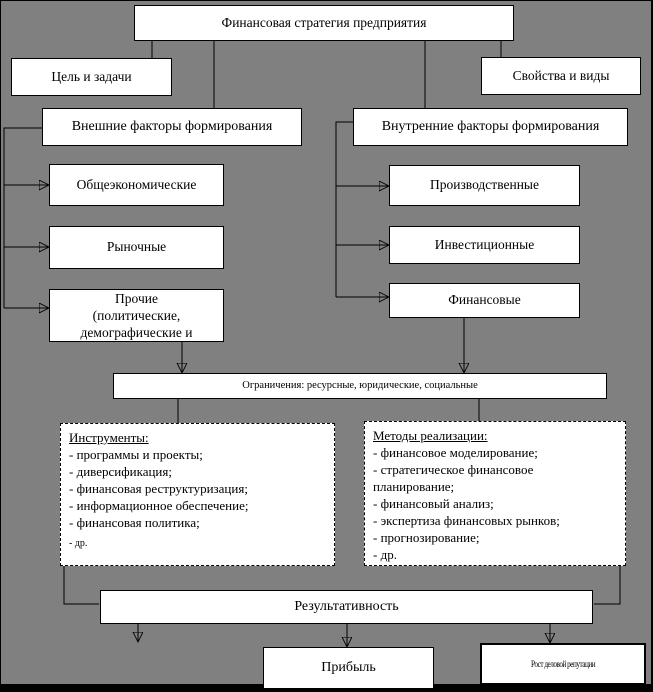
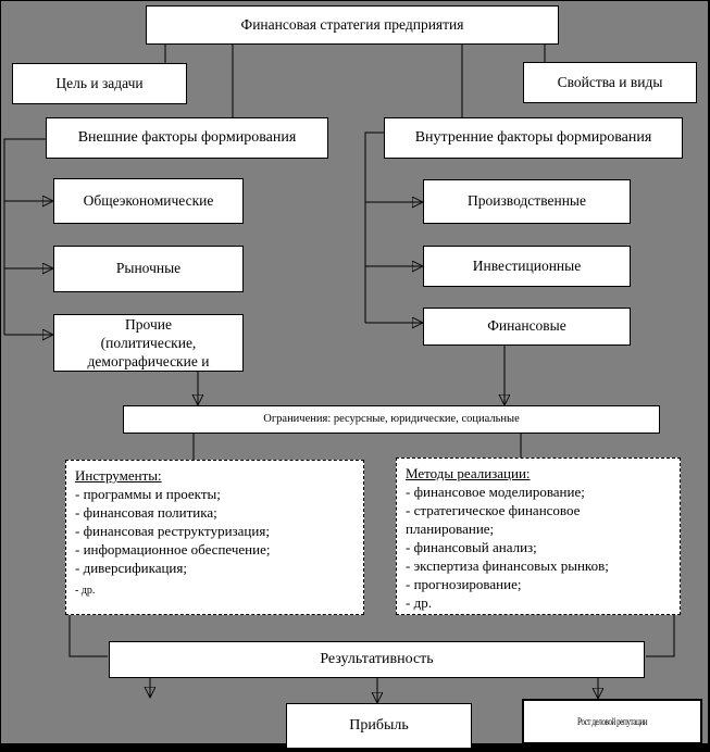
  Финансовая стратегия предприятия
  Цель и задачи
  Свойства и виды
  Внешние факторы формирования
  Внутренние факторы формирования
  Общеэкономические
  Рыночные
  Прочие
  (политические,
  демографические и
  Производственные
  Инвестиционные
  Финансовые
  Ограничения: ресурсные, юридические, социальные
  Инструменты:
  - программы и проекты;
- - диверсификация;
+ - финансовая политика;
  - финансовая реструктуризация;
  - информационное обеспечение;
- - финансовая политика;
+ - диверсификация;
  - др.
  Методы реализации:
  - финансовое моделирование;
  - стратегическое финансовое планирование;
  - финансовый анализ;
  - экспертиза финансовых рынков;
  - прогнозирование;
  - др.
  Результативность
  Прибыль
  Рост деловой репутации
